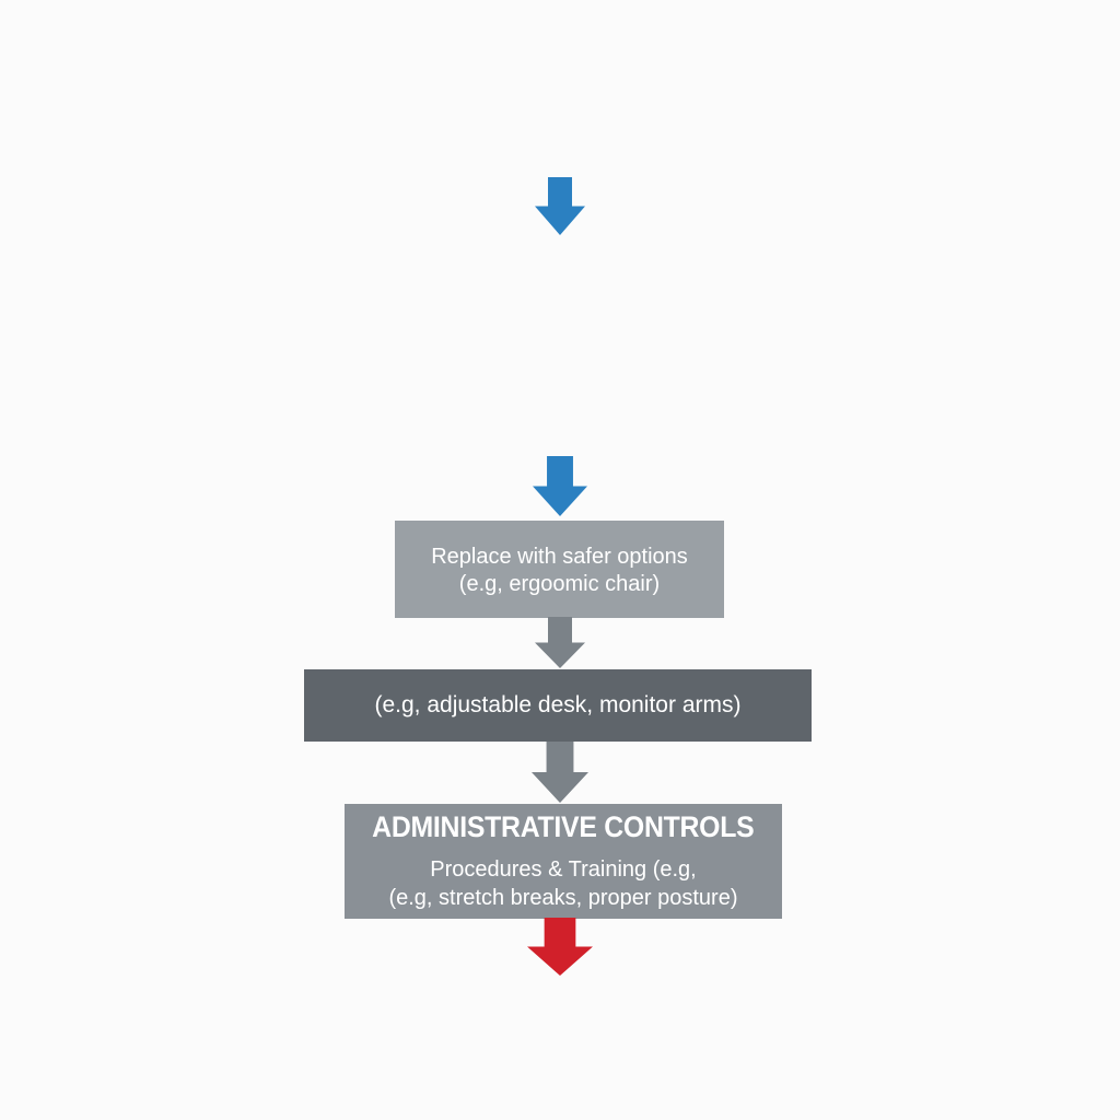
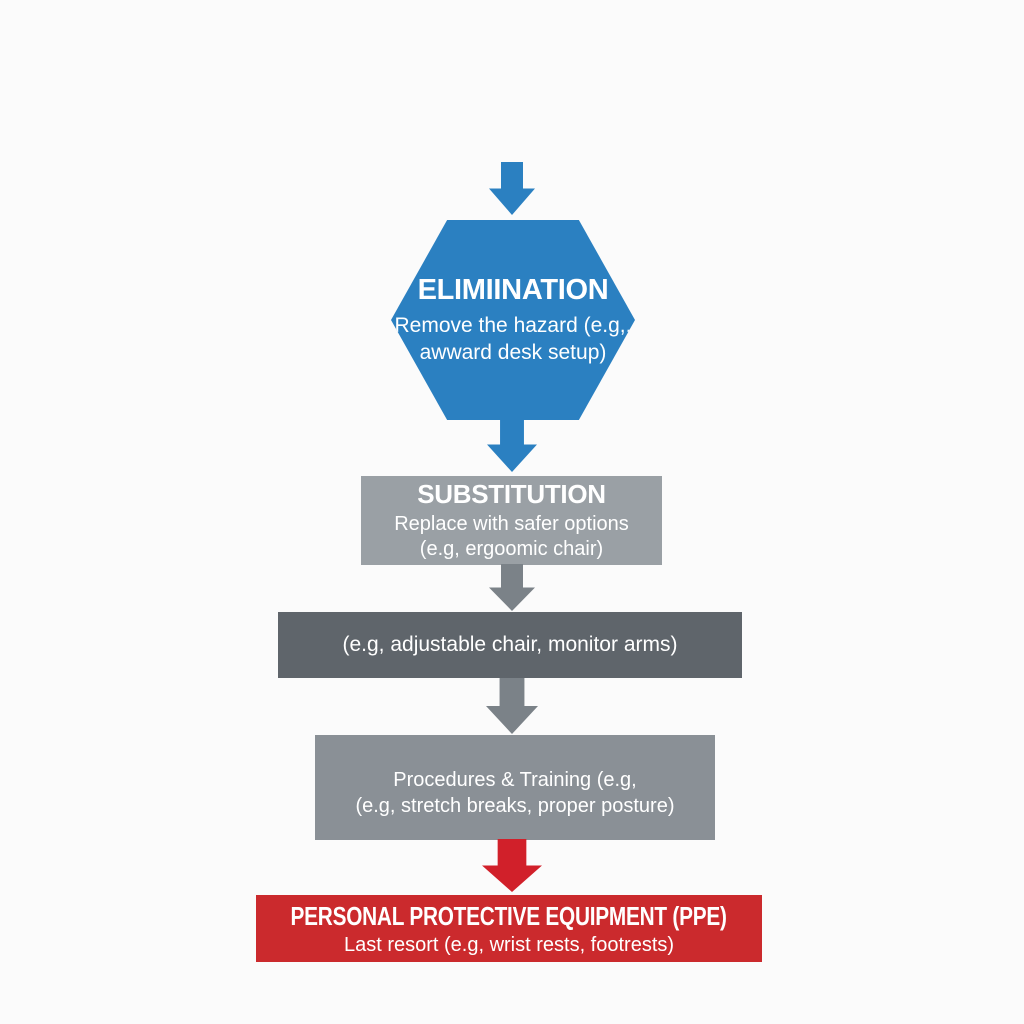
+ ELIMIINATION
+ Remove the hazard (e.g,,
+ awward desk setup)
+ SUBSTITUTION
  Replace with safer options
  (e.g, ergoomic chair)
- (e.g, adjustable desk, monitor arms)
+ (e.g, adjustable chair, monitor arms)
- ADMINISTRATIVE CONTROLS
  Procedures & Training (e.g,
  (e.g, stretch breaks, proper posture)
+ PERSONAL PROTECTIVE EQUIPMENT (PPE)
+ Last resort (e.g, wrist rests, footrests)
